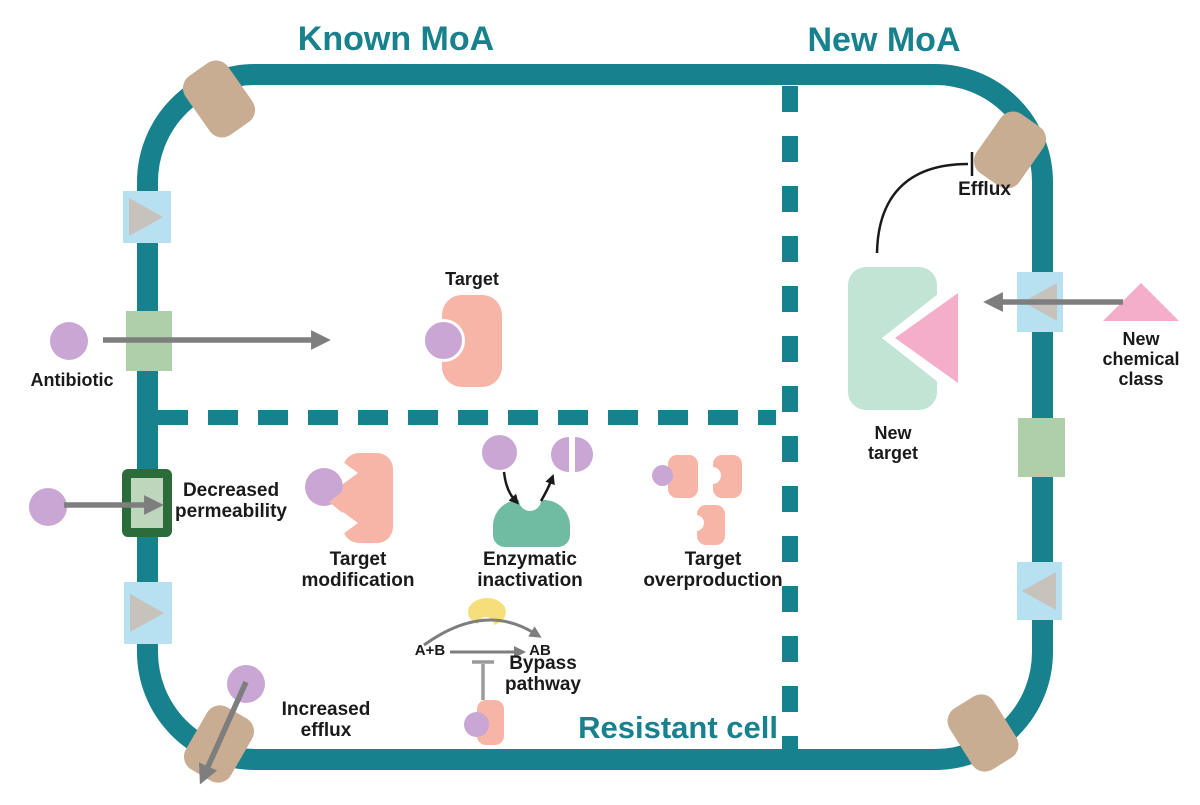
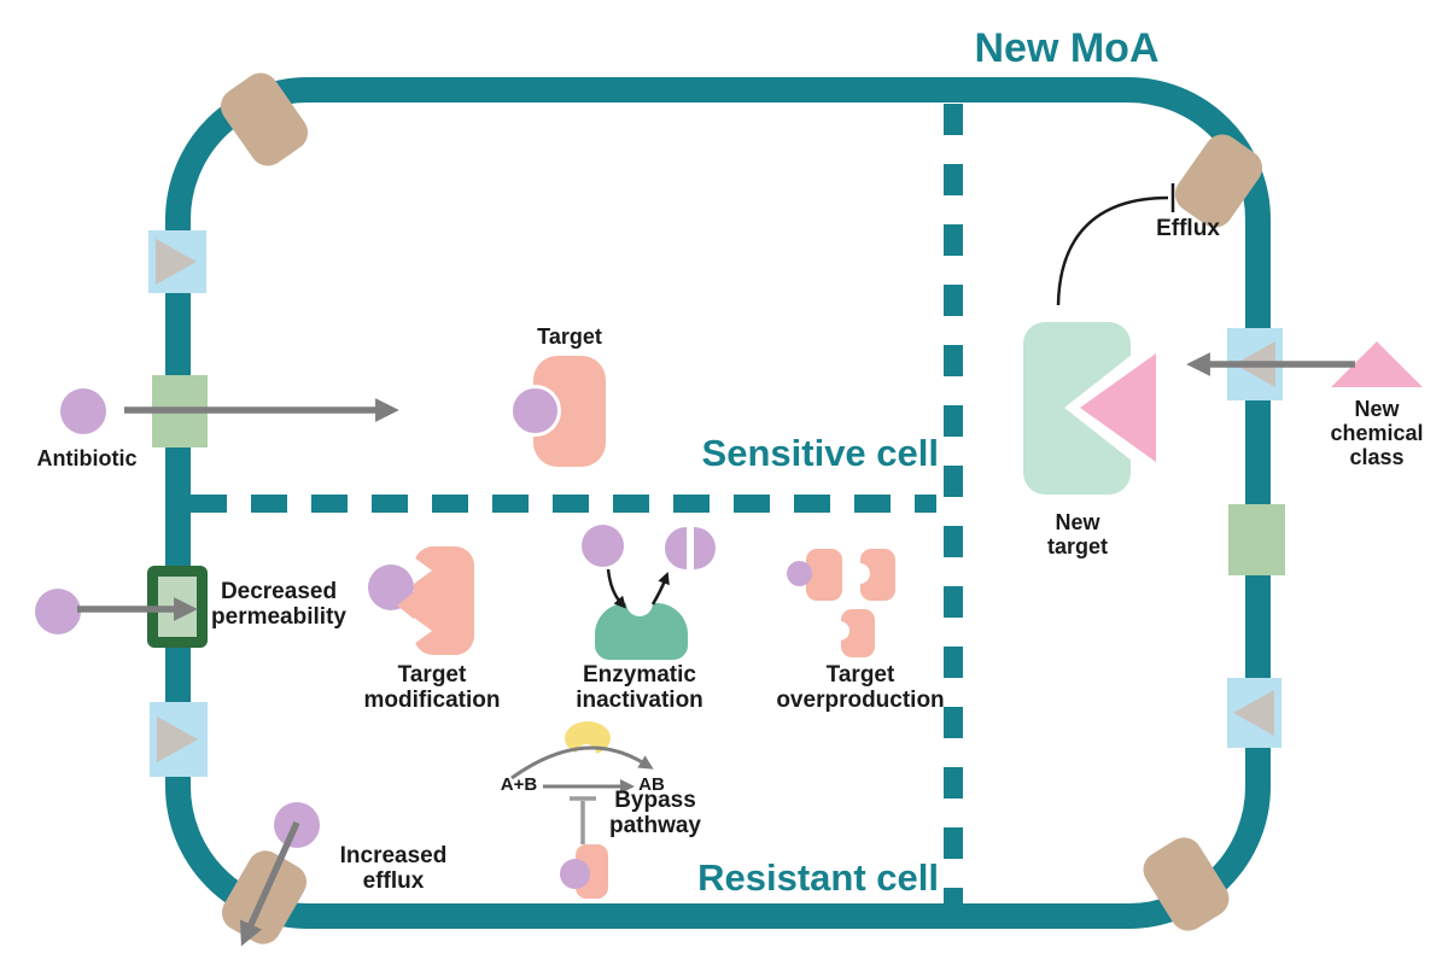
- Known MoA
  New MoA
+ Sensitive cell
  Resistant cell
  Antibiotic
  Target
  Decreased
  permeability
  Target
  modification
  Enzymatic
  inactivation
  Target
  overproduction
  Bypass
  pathway
  Increased
  efflux
  New
  target
  Efflux
  New
  chemical
  class
  A+B
  AB
